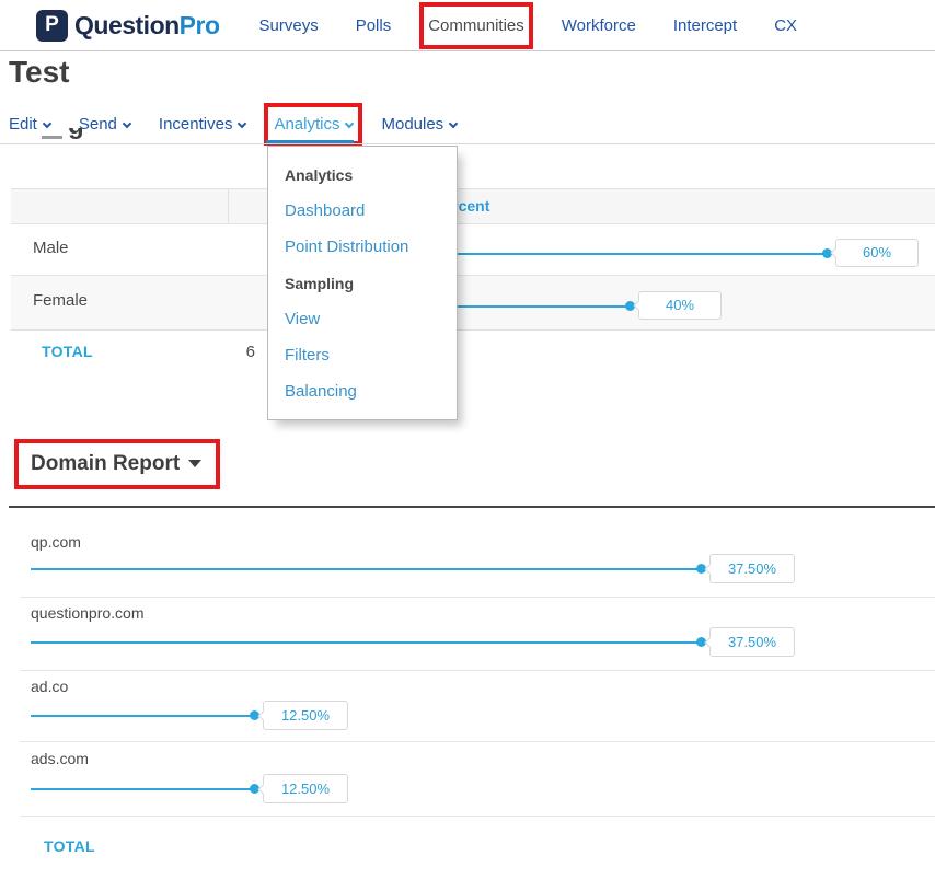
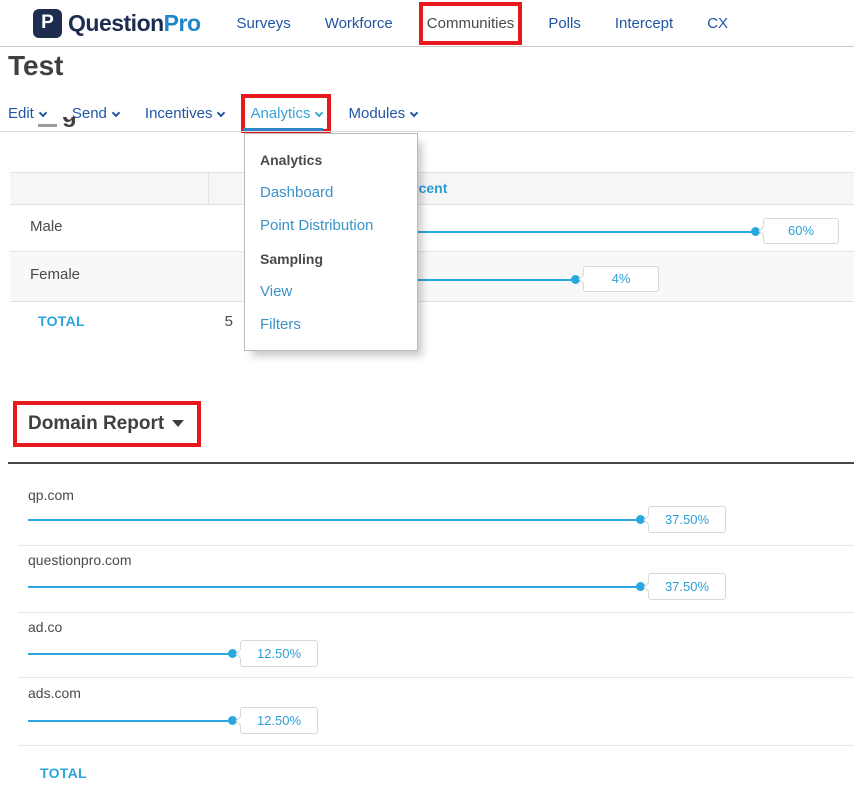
  P
  QuestionPro
  Surveys
- Polls
+ Workforce
  Communities
- Workforce
+ Polls
  Intercept
  CX
  Test
  Edit
  Send
  Incentives
  Analytics
  Modules
  Male
  Female
  60%
- 40%
+ 4%
  TOTAL
- 6
+ 5
  Analytics
  Dashboard
  Point Distribution
  Sampling
  View
  Filters
- Balancing
  Domain Report
  qp.com
  37.50%
  questionpro.com
  37.50%
  ad.co
  12.50%
  ads.com
  12.50%
  TOTAL
